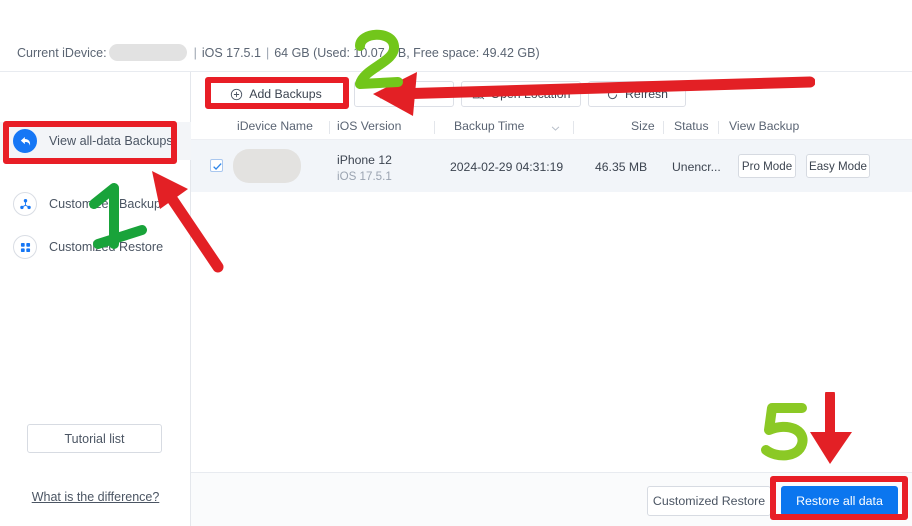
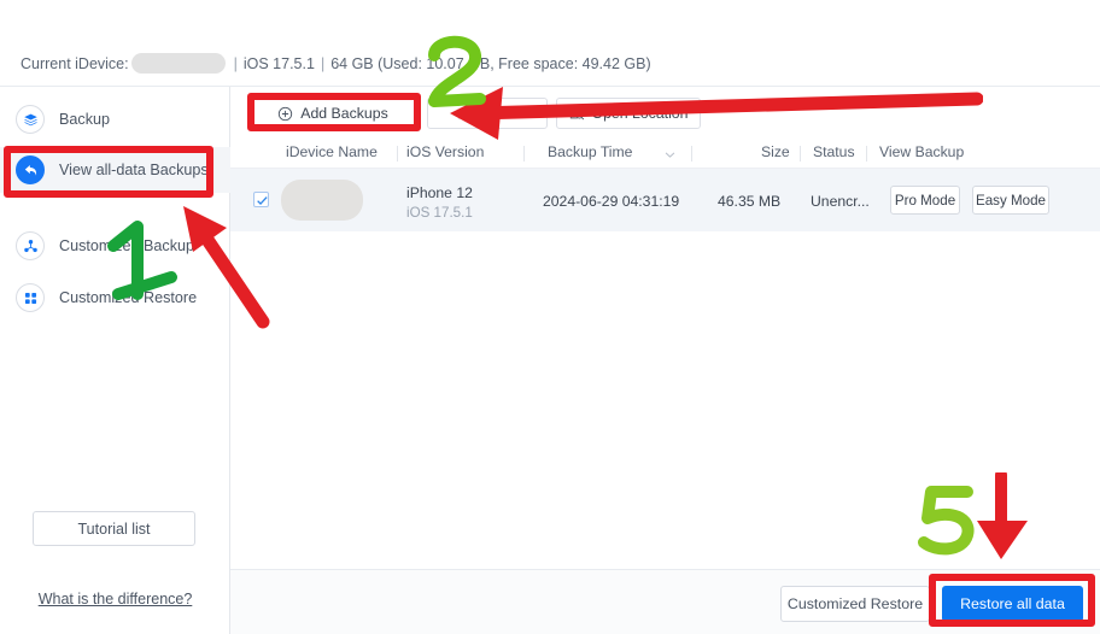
  Current iDevice: | iOS 17.5.1 | 64 GB (Used: 10.07B, Free space: 49.42 GB)
+ Backup
  View all-data Backups
  Custome Backup
  Customi Restore
  Tutorial list
  What is the difference?
  Add Backups
- Refresh
  iDevice Name
  iOS Version
  Backup Time
  Size
  Status
  View Backup
  iPhone 12
  iOS 17.5.1
- 2024-02-29 04:31:19
+ 2024-06-29 04:31:19
  46.35 MB
  Unencr...
  Pro Mode
  Easy Mode
  Customized Restore
  Restore all data
